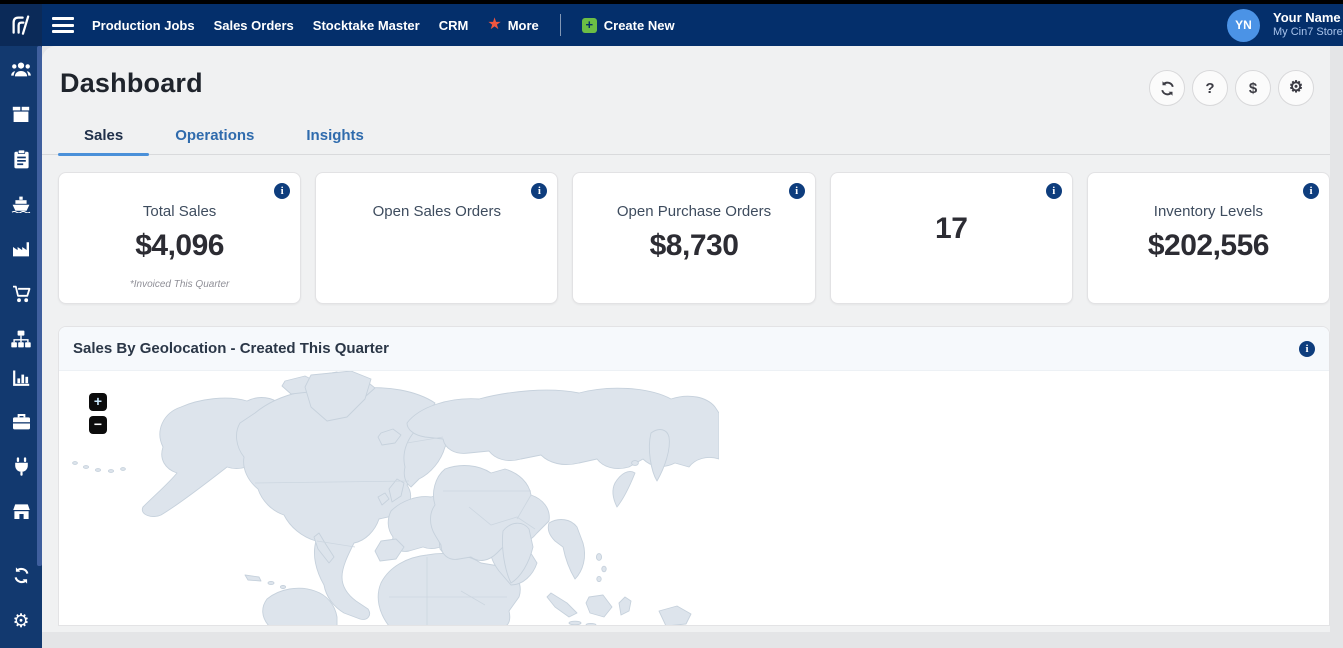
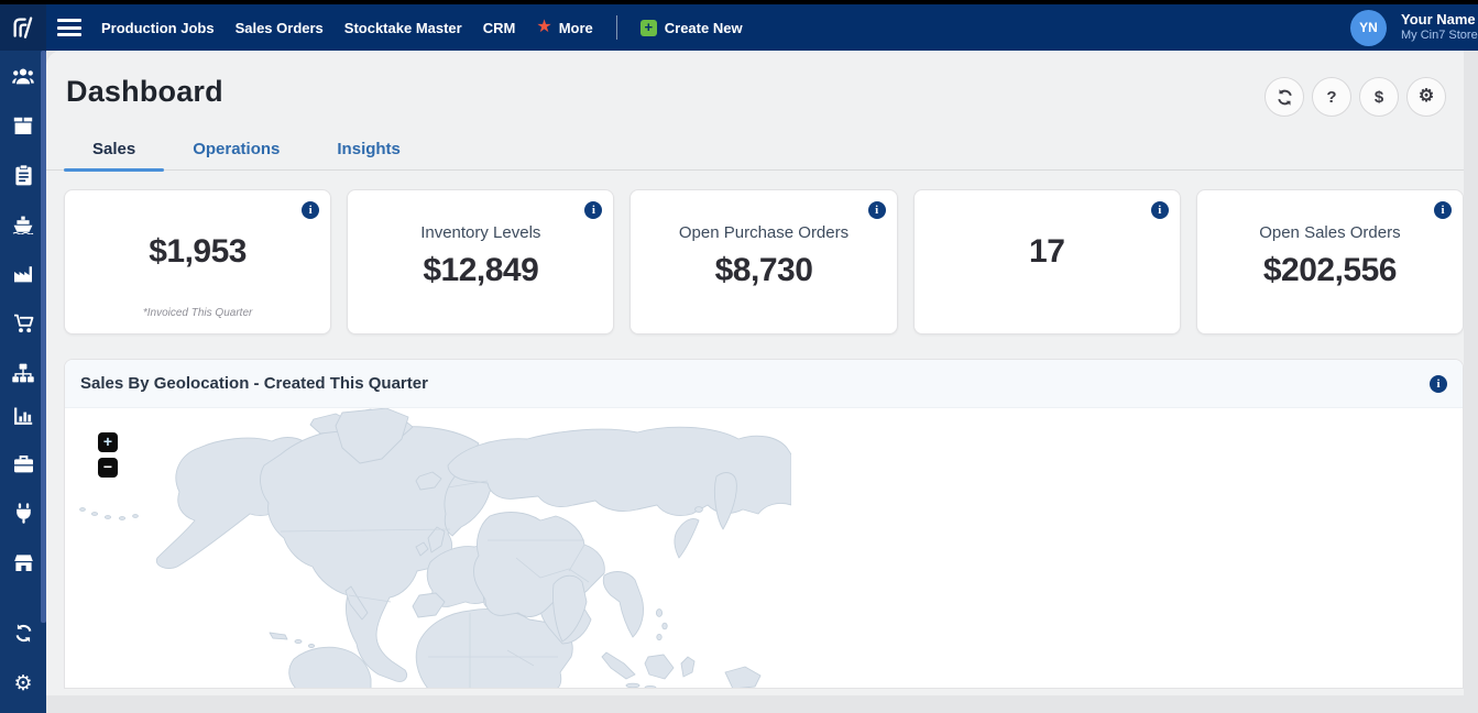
  ⚙
  Production Jobs
  Sales Orders
  Stocktake Master
  CRM
  ★
  More
  +
  Create New
  YN
  Your Name
  My Cin7 Store
  Dashboard
  ?
  $
  ⚙
  Sales
  Operations
  Insights
  i
- Total Sales
- $4,096
+ $1,953
  *Invoiced This Quarter
  i
- Open Sales Orders
+ Inventory Levels
+ $12,849
  i
  Open Purchase Orders
  $8,730
  i
  17
  i
- Inventory Levels
+ Open Sales Orders
  $202,556
  Sales By Geolocation - Created This Quarter
  i
  +
  −
